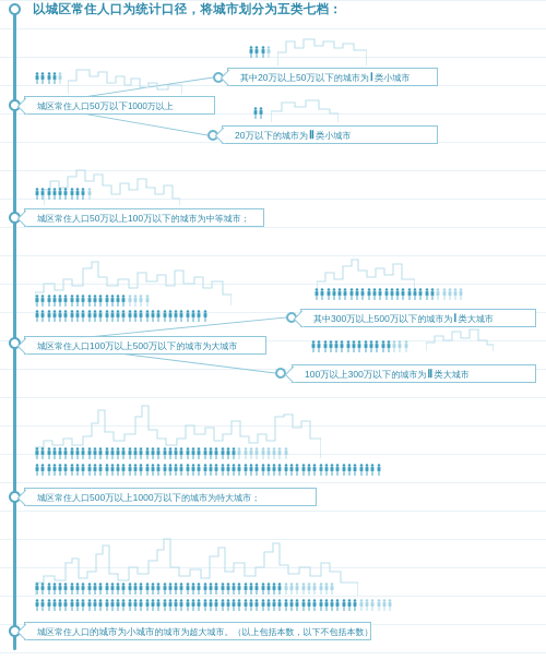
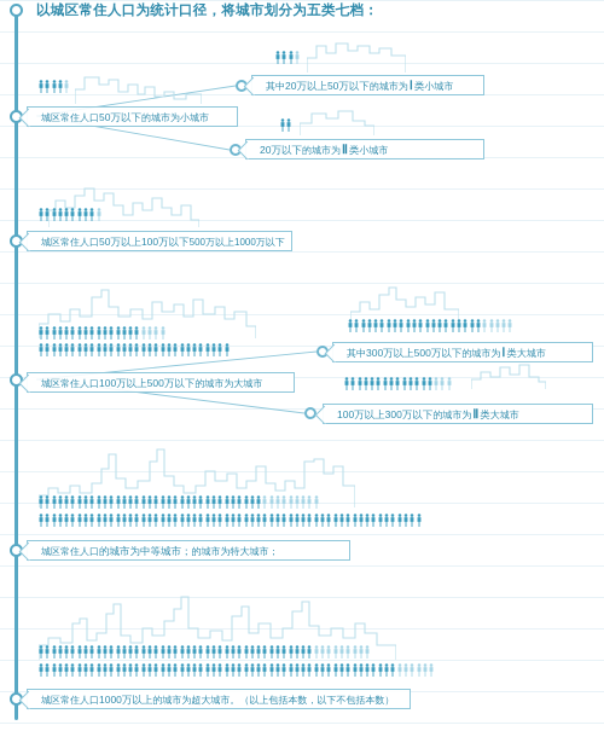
  以城区常住人口为统计口径，将城市划分为五类七档：
- 城区常住人口50万以下1000万以上
+ 城区常住人口50万以下的城市为小城市
  其中20万以上50万以下的城市为Ⅰ类小城市
  20万以下的城市为Ⅱ类小城市
- 城区常住人口50万以上100万以下的城市为中等城市；
+ 城区常住人口50万以上100万以下500万以上1000万以下
  城区常住人口100万以上500万以下的城市为大城市
  其中300万以上500万以下的城市为Ⅰ类大城市
  100万以上300万以下的城市为Ⅱ类大城市
- 城区常住人口500万以上1000万以下的城市为特大城市；
+ 城区常住人口的城市为中等城市；的城市为特大城市；
- 城区常住人口的城市为小城市的城市为超大城市。（以上包括本数，以下不包括本数）
+ 城区常住人口1000万以上的城市为超大城市。（以上包括本数，以下不包括本数）
